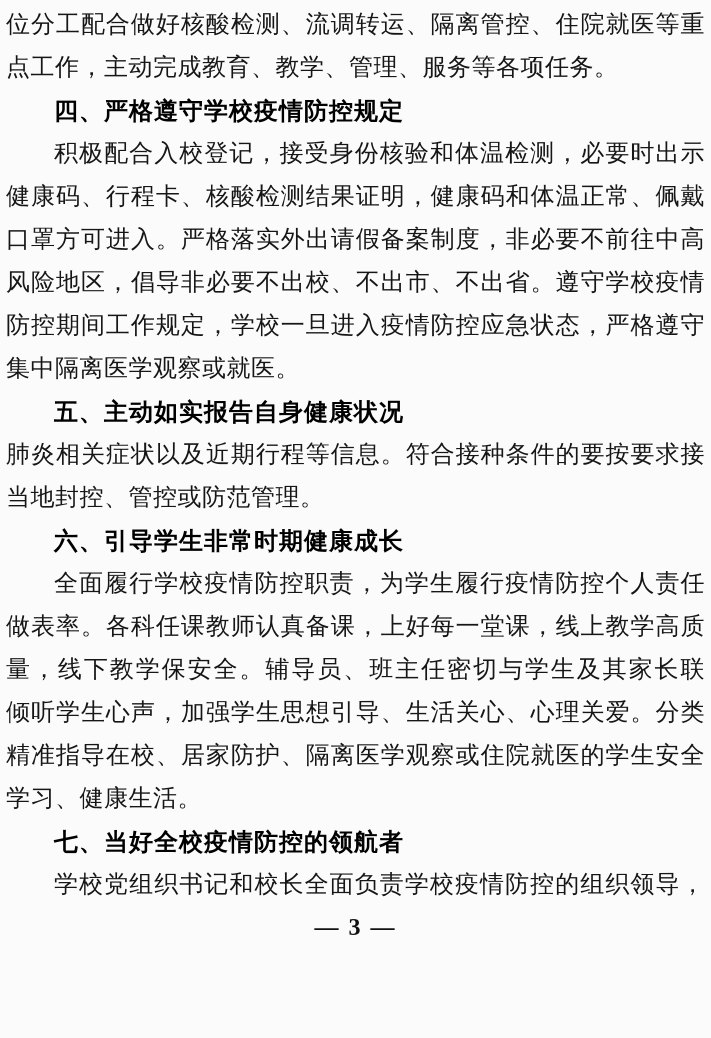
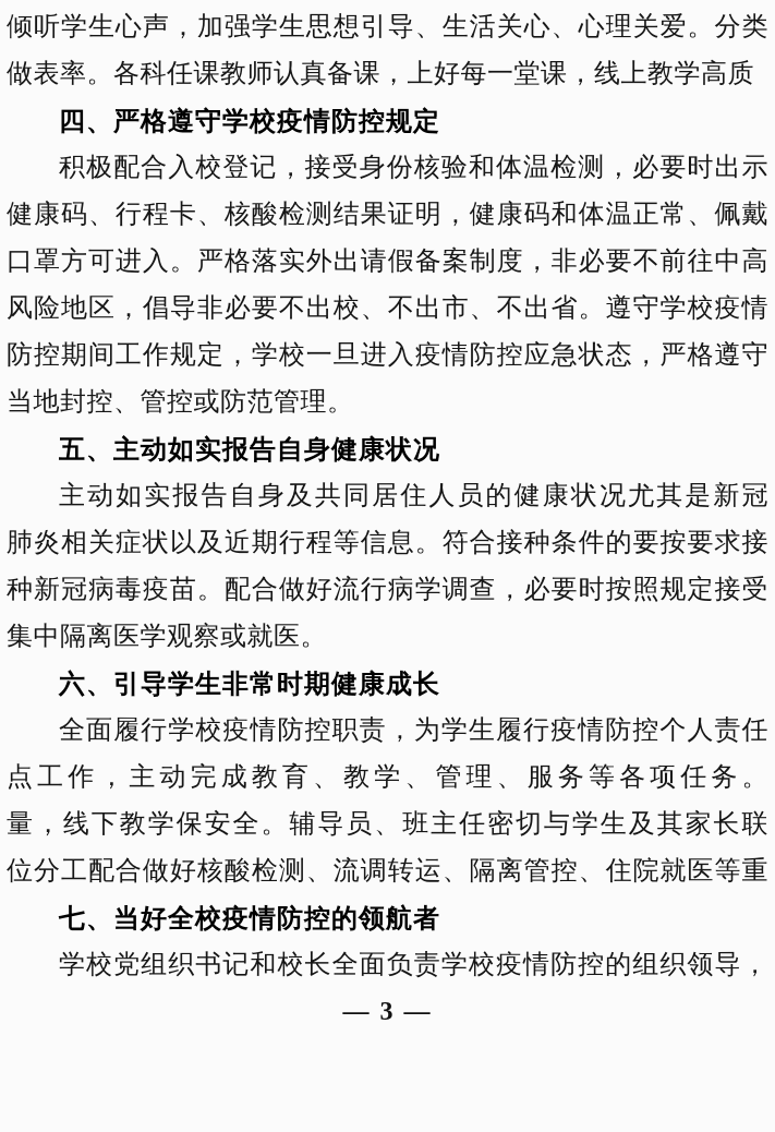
- 位分工配合做好核酸检测、流调转运、隔离管控、住院就医等重
+ 倾听学生心声，加强学生思想引导、生活关心、心理关爱。分类
- 点工作，主动完成教育、教学、管理、服务等各项任务。
+ 做表率。各科任课教师认真备课，上好每一堂课，线上教学高质
  四、严格遵守学校疫情防控规定
  积极配合入校登记，接受身份核验和体温检测，必要时出示
  健康码、行程卡、核酸检测结果证明，健康码和体温正常、佩戴
  口罩方可进入。严格落实外出请假备案制度，非必要不前往中高
  风险地区，倡导非必要不出校、不出市、不出省。遵守学校疫情
  防控期间工作规定，学校一旦进入疫情防控应急状态，严格遵守
- 集中隔离医学观察或就医。
+ 当地封控、管控或防范管理。
  五、主动如实报告自身健康状况
+ 主动如实报告自身及共同居住人员的健康状况尤其是新冠
  肺炎相关症状以及近期行程等信息。符合接种条件的要按要求接
+ 种新冠病毒疫苗。配合做好流行病学调查，必要时按照规定接受
- 当地封控、管控或防范管理。
+ 集中隔离医学观察或就医。
  六、引导学生非常时期健康成长
  全面履行学校疫情防控职责，为学生履行疫情防控个人责任
- 做表率。各科任课教师认真备课，上好每一堂课，线上教学高质
+ 点工作，主动完成教育、教学、管理、服务等各项任务。
  量，线下教学保安全。辅导员、班主任密切与学生及其家长联
- 倾听学生心声，加强学生思想引导、生活关心、心理关爱。分类
+ 位分工配合做好核酸检测、流调转运、隔离管控、住院就医等重
- 精准指导在校、居家防护、隔离医学观察或住院就医的学生安全
- 学习、健康生活。
  七、当好全校疫情防控的领航者
  学校党组织书记和校长全面负责学校疫情防控的组织领导，
  — 3 —
